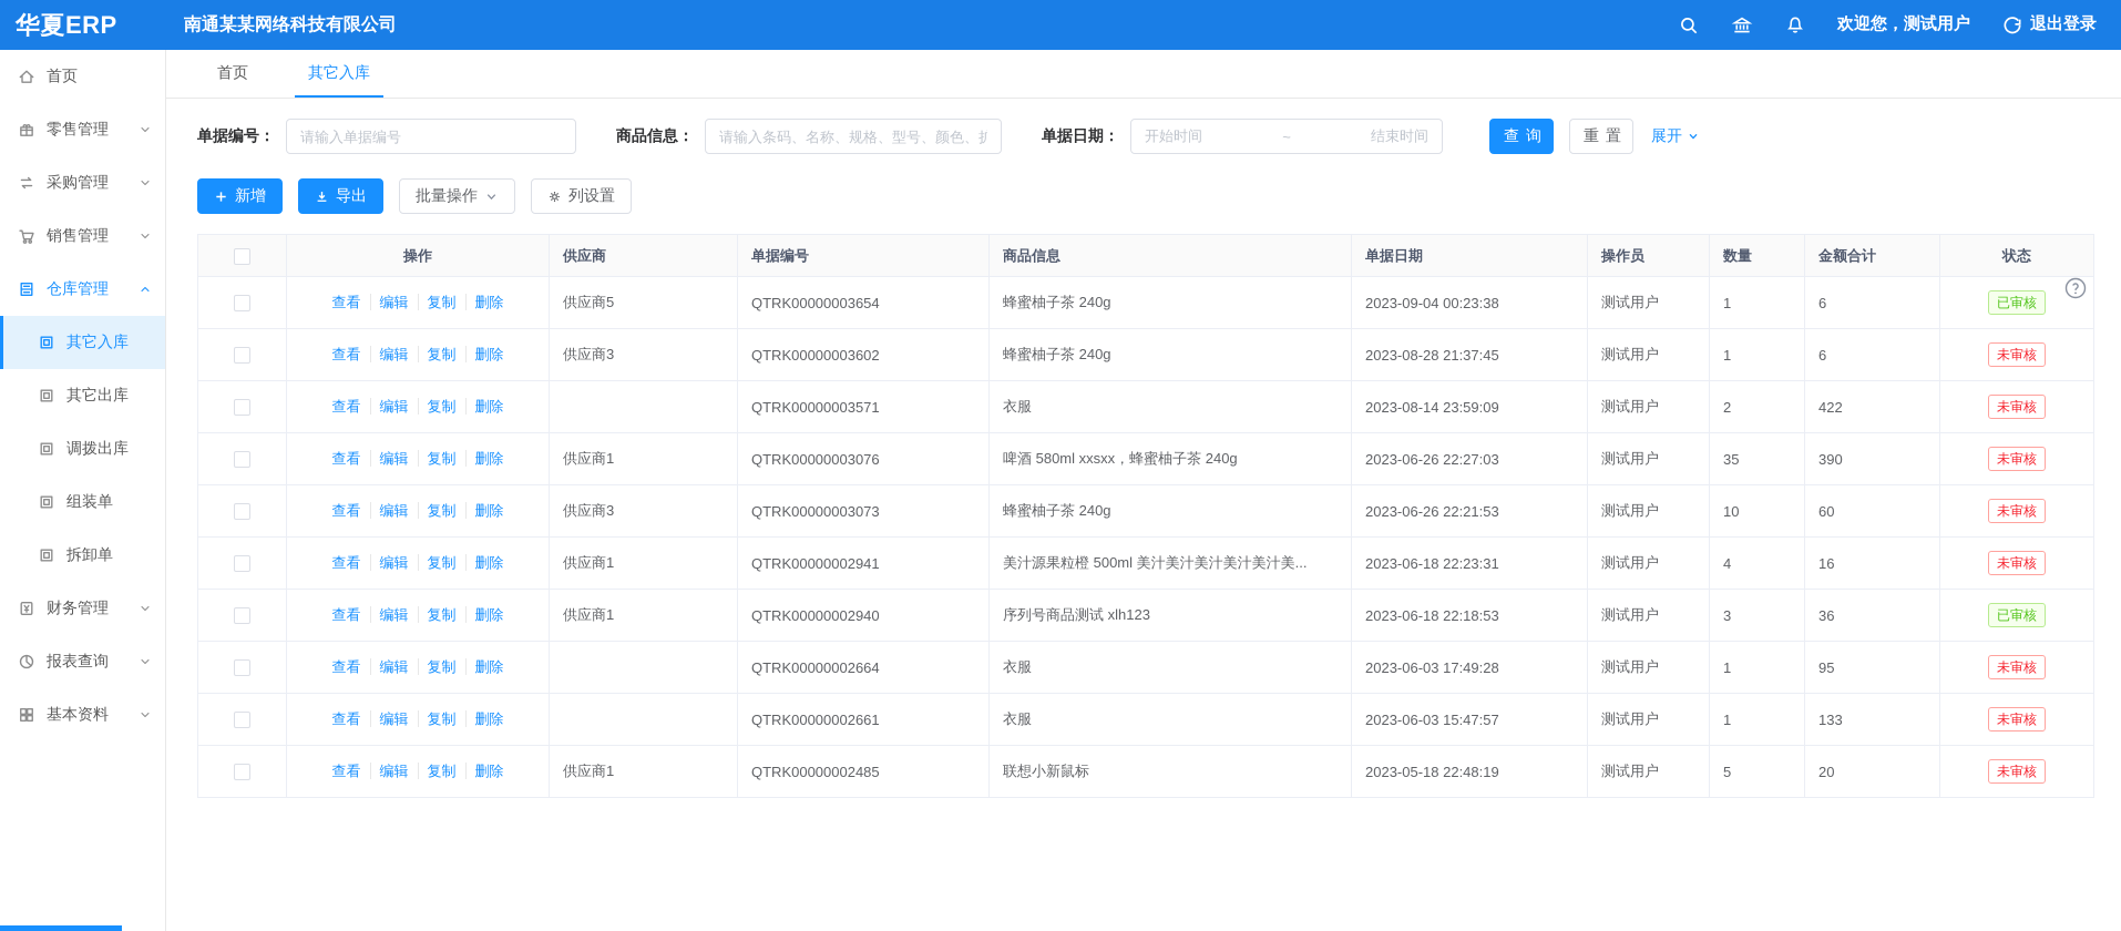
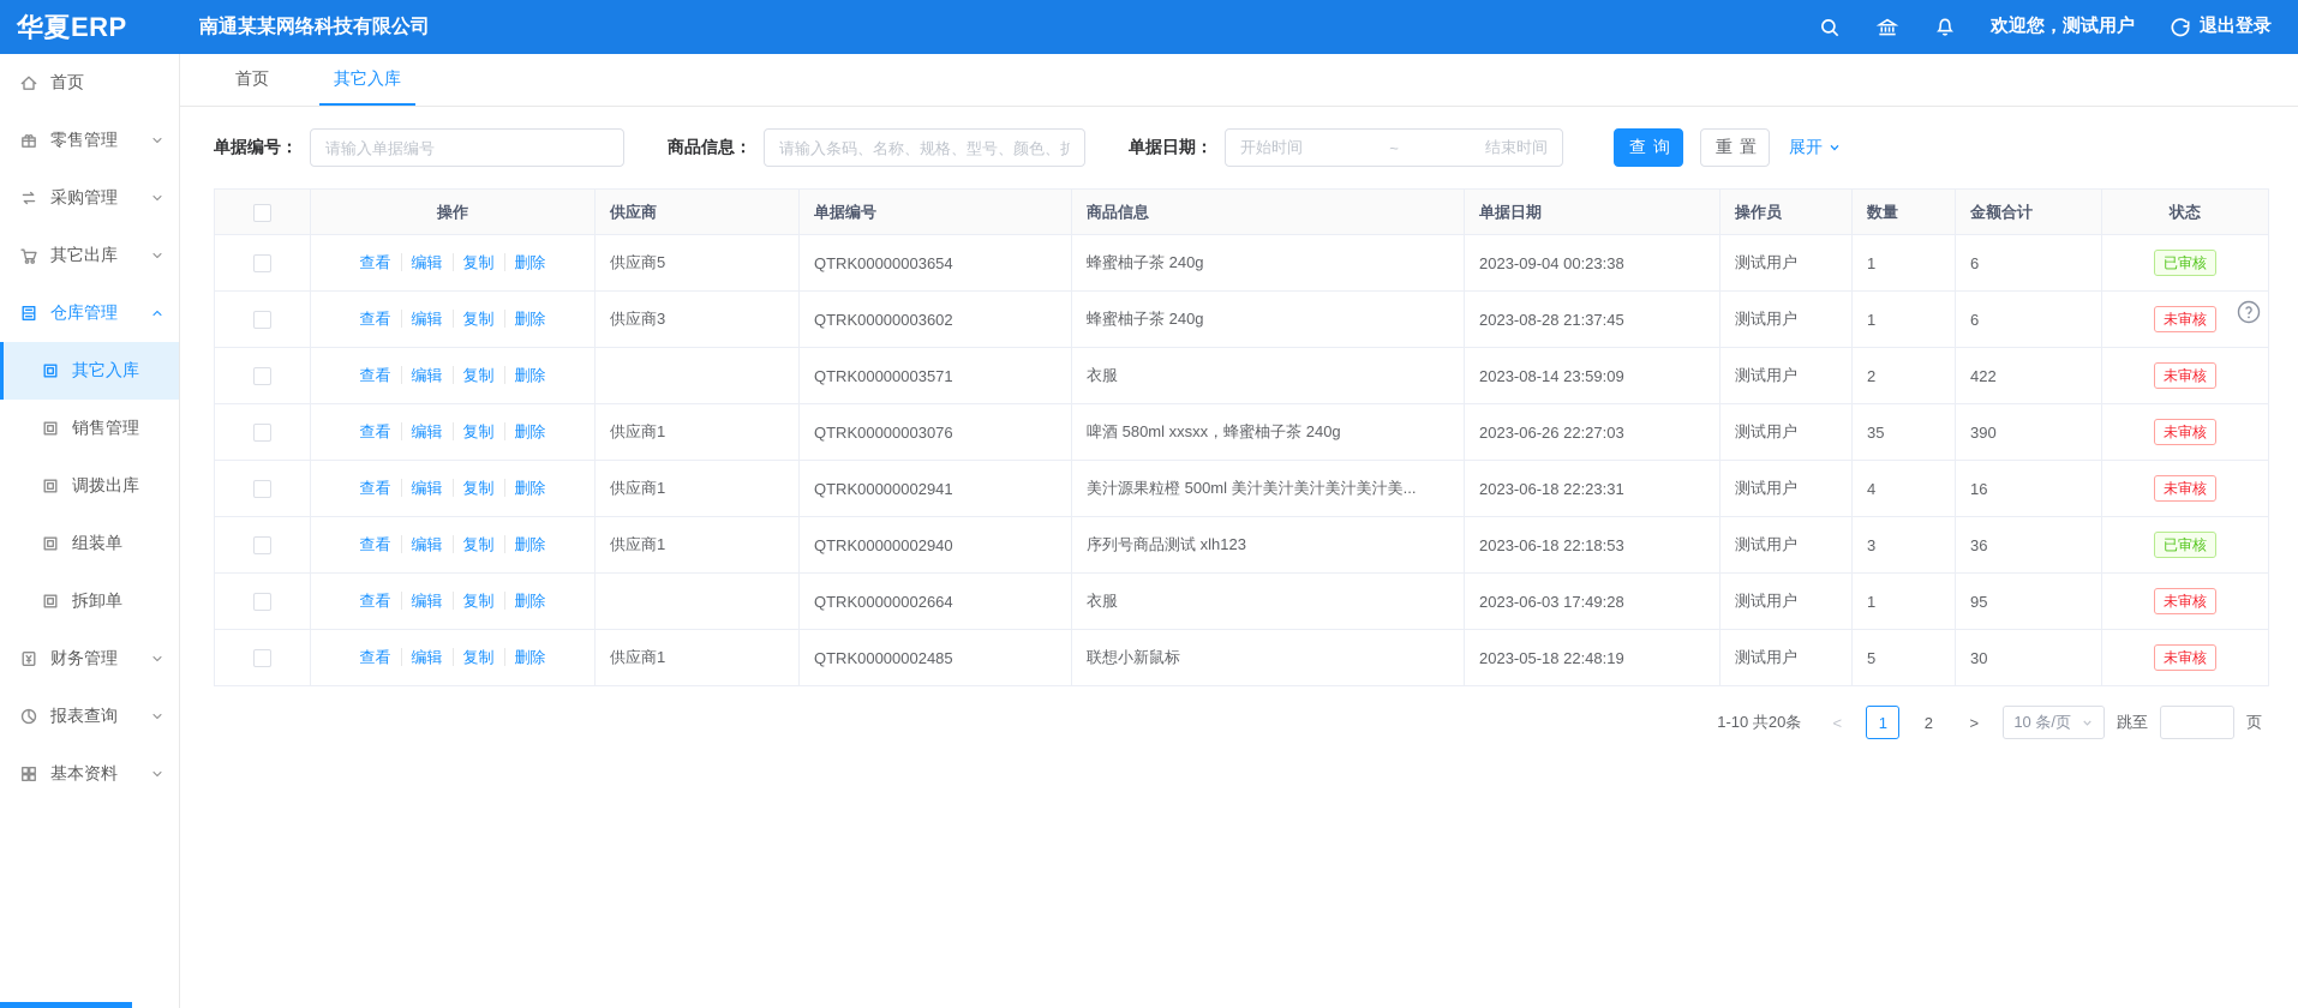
  华夏ERP
  南通某某网络科技有限公司
  欢迎您，测试用户
  退出登录
  首页
  零售管理
  采购管理
- 销售管理
+ 其它出库
  仓库管理
  其它入库
- 其它出库
+ 销售管理
  调拨出库
  组装单
  拆卸单
  财务管理
  报表查询
  基本资料
  首页
  其它入库
  单据编号：
  请输入单据编号
  商品信息：
  请输入条码、名称、规格、型号、颜色、扩
  单据日期：
  开始时间
  ~
  结束时间
  查询
  重置
  展开
- 新增
- 导出
- 批量操作
- 列设置
  	操作	供应商	单据编号	商品信息	单据日期	操作员	数量	金额合计	状态
  	查看 编辑 复制 删除	供应商5	QTRK00000003654	蜂蜜柚子茶 240g	2023-09-04 00:23:38	测试用户	1	6	已审核
  	查看 编辑 复制 删除	供应商3	QTRK00000003602	蜂蜜柚子茶 240g	2023-08-28 21:37:45	测试用户	1	6	未审核
  	查看 编辑 复制 删除		QTRK00000003571	衣服	2023-08-14 23:59:09	测试用户	2	422	未审核
  	查看 编辑 复制 删除	供应商1	QTRK00000003076	啤酒 580ml xxsxx，蜂蜜柚子茶 240g	2023-06-26 22:27:03	测试用户	35	390	未审核
- 	查看 编辑 复制 删除	供应商3	QTRK00000003073	蜂蜜柚子茶 240g	2023-06-26 22:21:53	测试用户	10	60	未审核
  	查看 编辑 复制 删除	供应商1	QTRK00000002941	美汁源果粒橙 500ml 美汁美汁美汁美汁美汁美...	2023-06-18 22:23:31	测试用户	4	16	未审核
  	查看 编辑 复制 删除	供应商1	QTRK00000002940	序列号商品测试 xlh123	2023-06-18 22:18:53	测试用户	3	36	已审核
  	查看 编辑 复制 删除		QTRK00000002664	衣服	2023-06-03 17:49:28	测试用户	1	95	未审核
- 	查看 编辑 复制 删除		QTRK00000002661	衣服	2023-06-03 15:47:57	测试用户	1	133	未审核
- 	查看 编辑 复制 删除	供应商1	QTRK00000002485	联想小新鼠标	2023-05-18 22:48:19	测试用户	5	20	未审核
+ 	查看 编辑 复制 删除	供应商1	QTRK00000002485	联想小新鼠标	2023-05-18 22:48:19	测试用户	5	30	未审核
+ 1-10 共20条
+ <
+ 1
+ 2
+ >
+ 10 条/页
+ 跳至
+ 页
